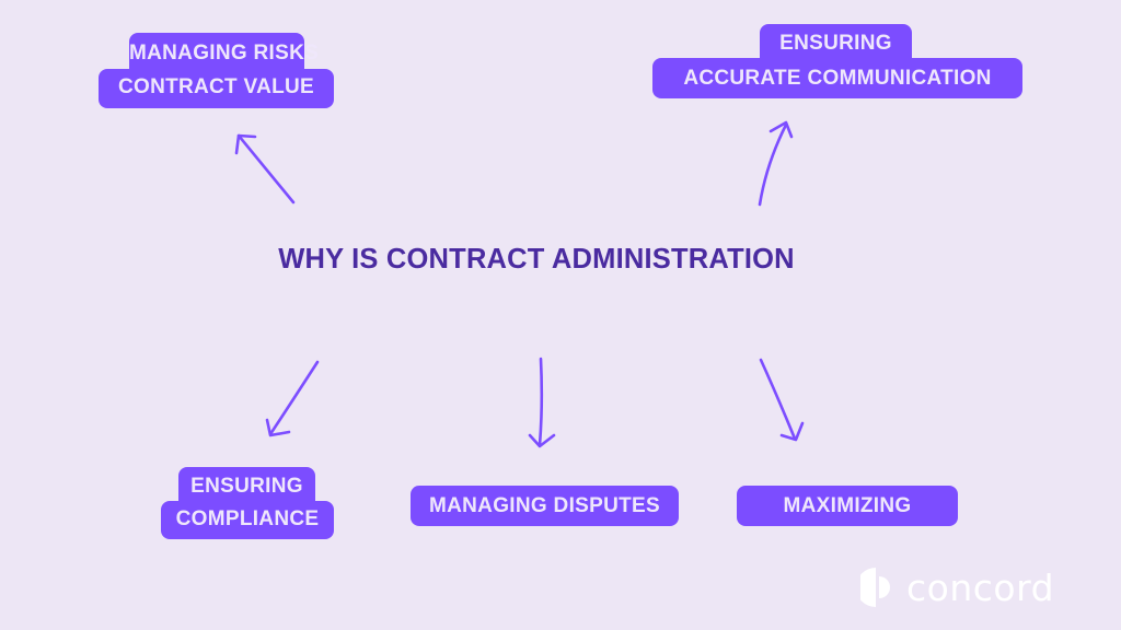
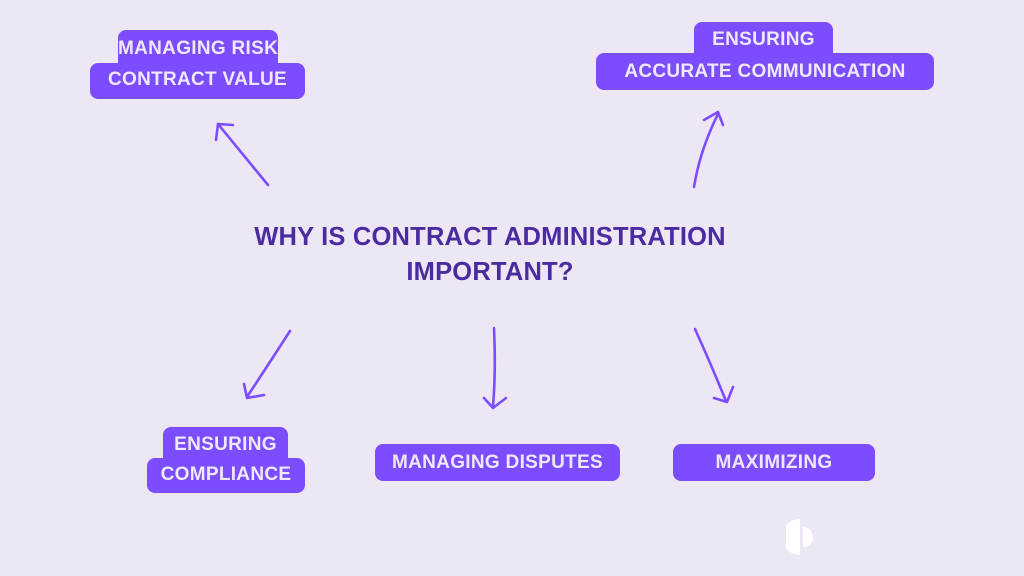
  WHY IS CONTRACT ADMINISTRATION
+ IMPORTANT?
  MANAGING RISKS
  CONTRACT VALUE
  ENSURING
  ACCURATE COMMUNICATION
  ENSURING
  COMPLIANCE
  MANAGING DISPUTES
  MAXIMIZING
- concord
